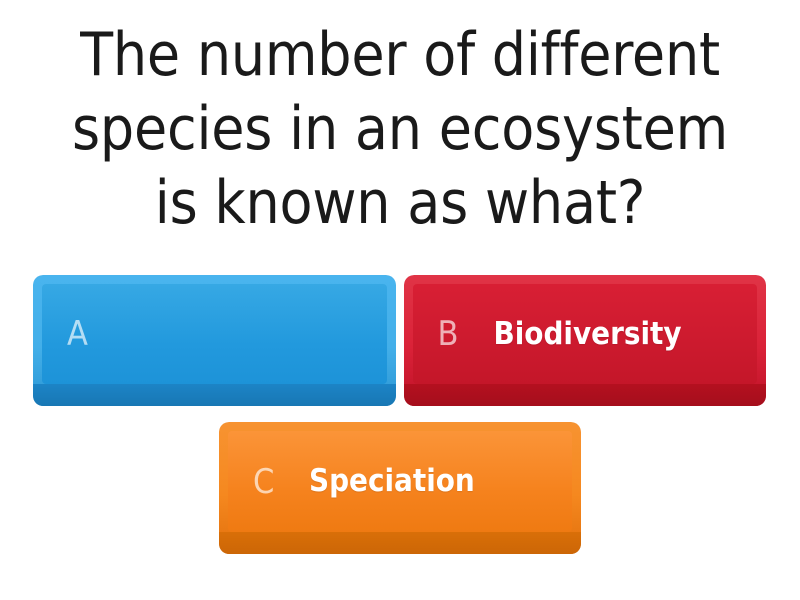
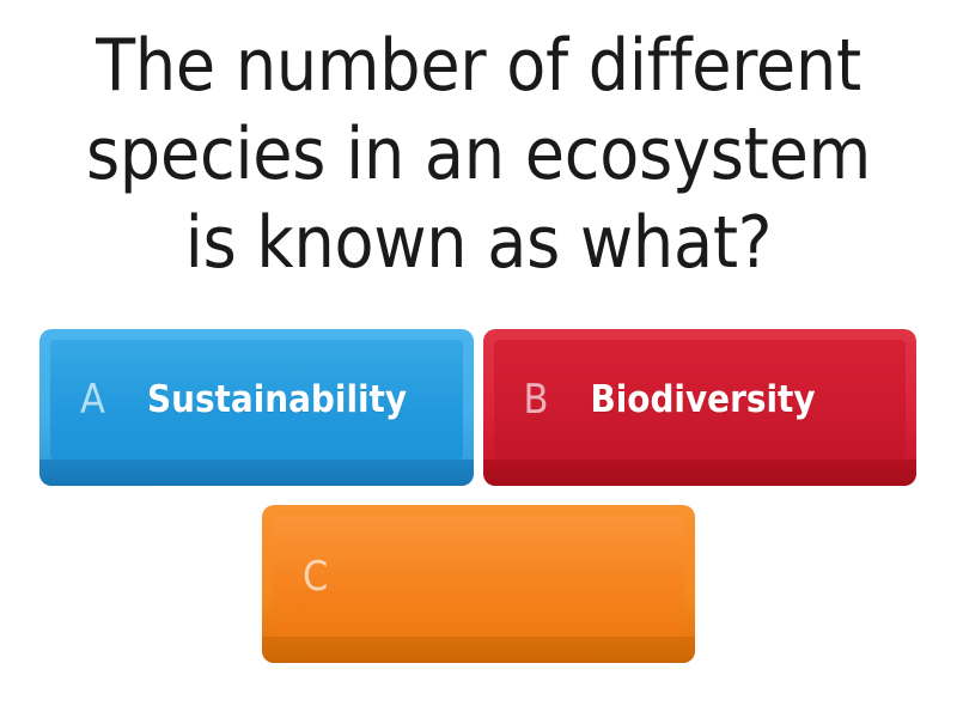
  The number of different
  species in an ecosystem
  is known as what?
  A
+ Sustainability
  B
  Biodiversity
  C
- Speciation
